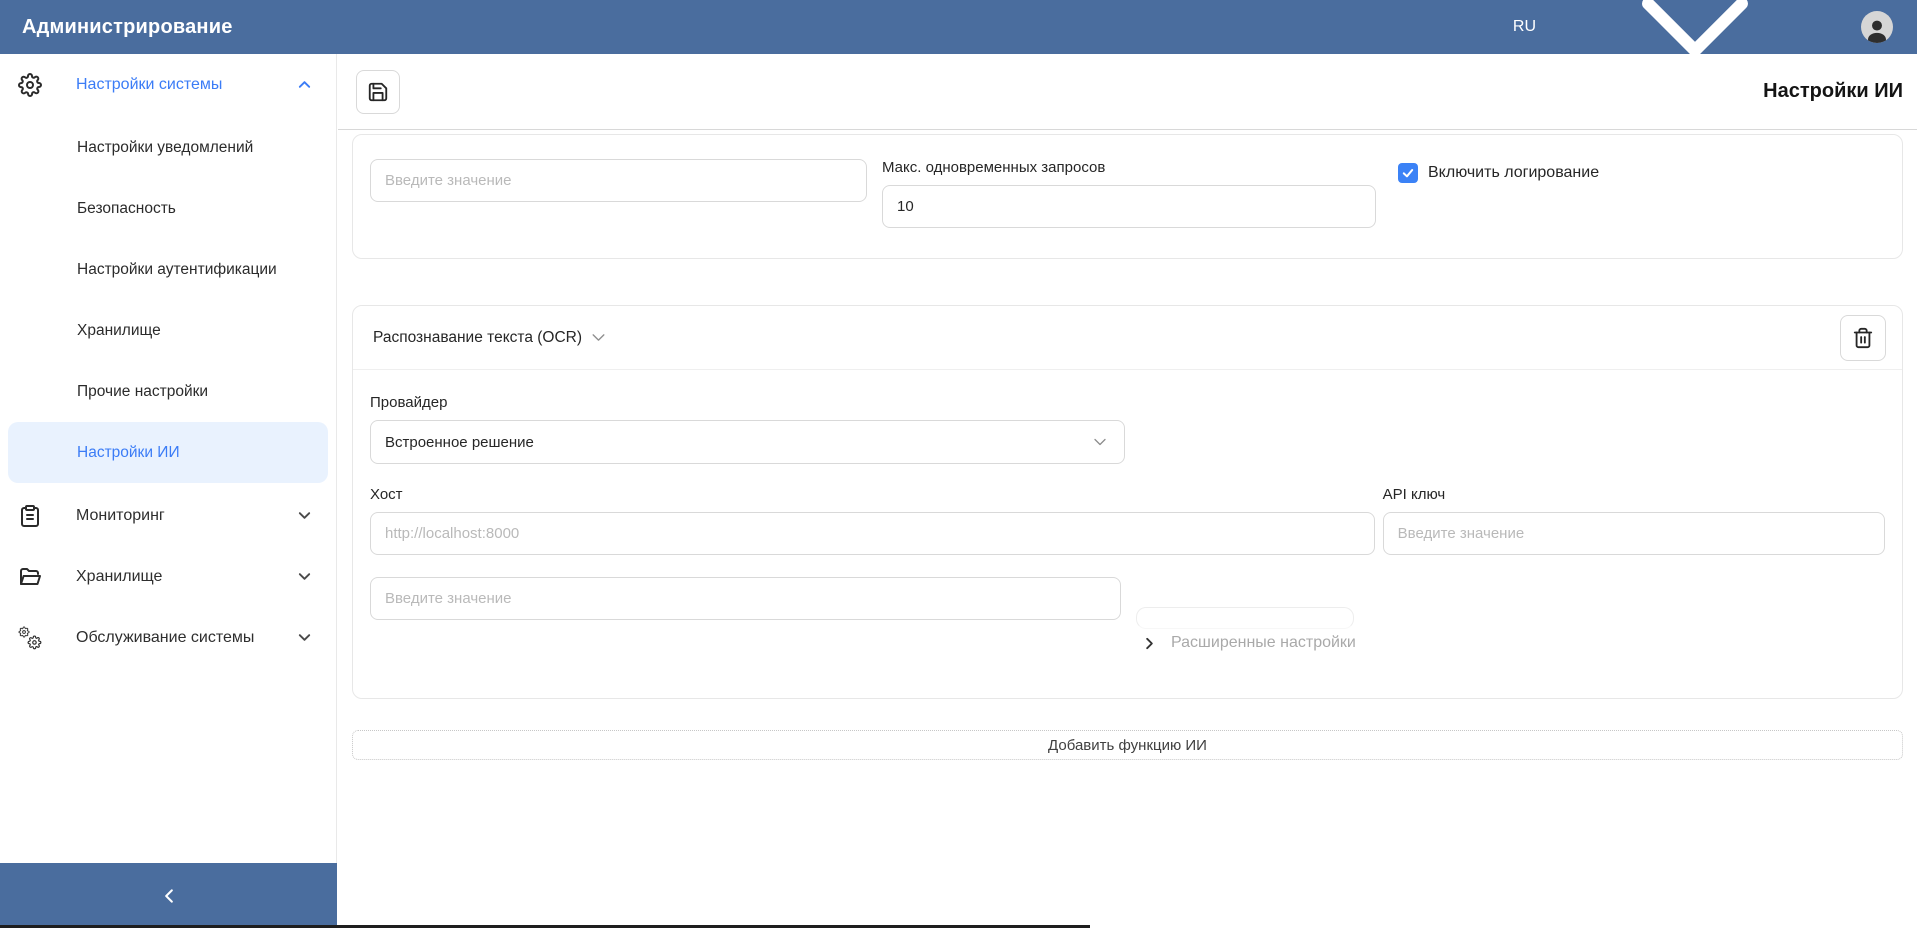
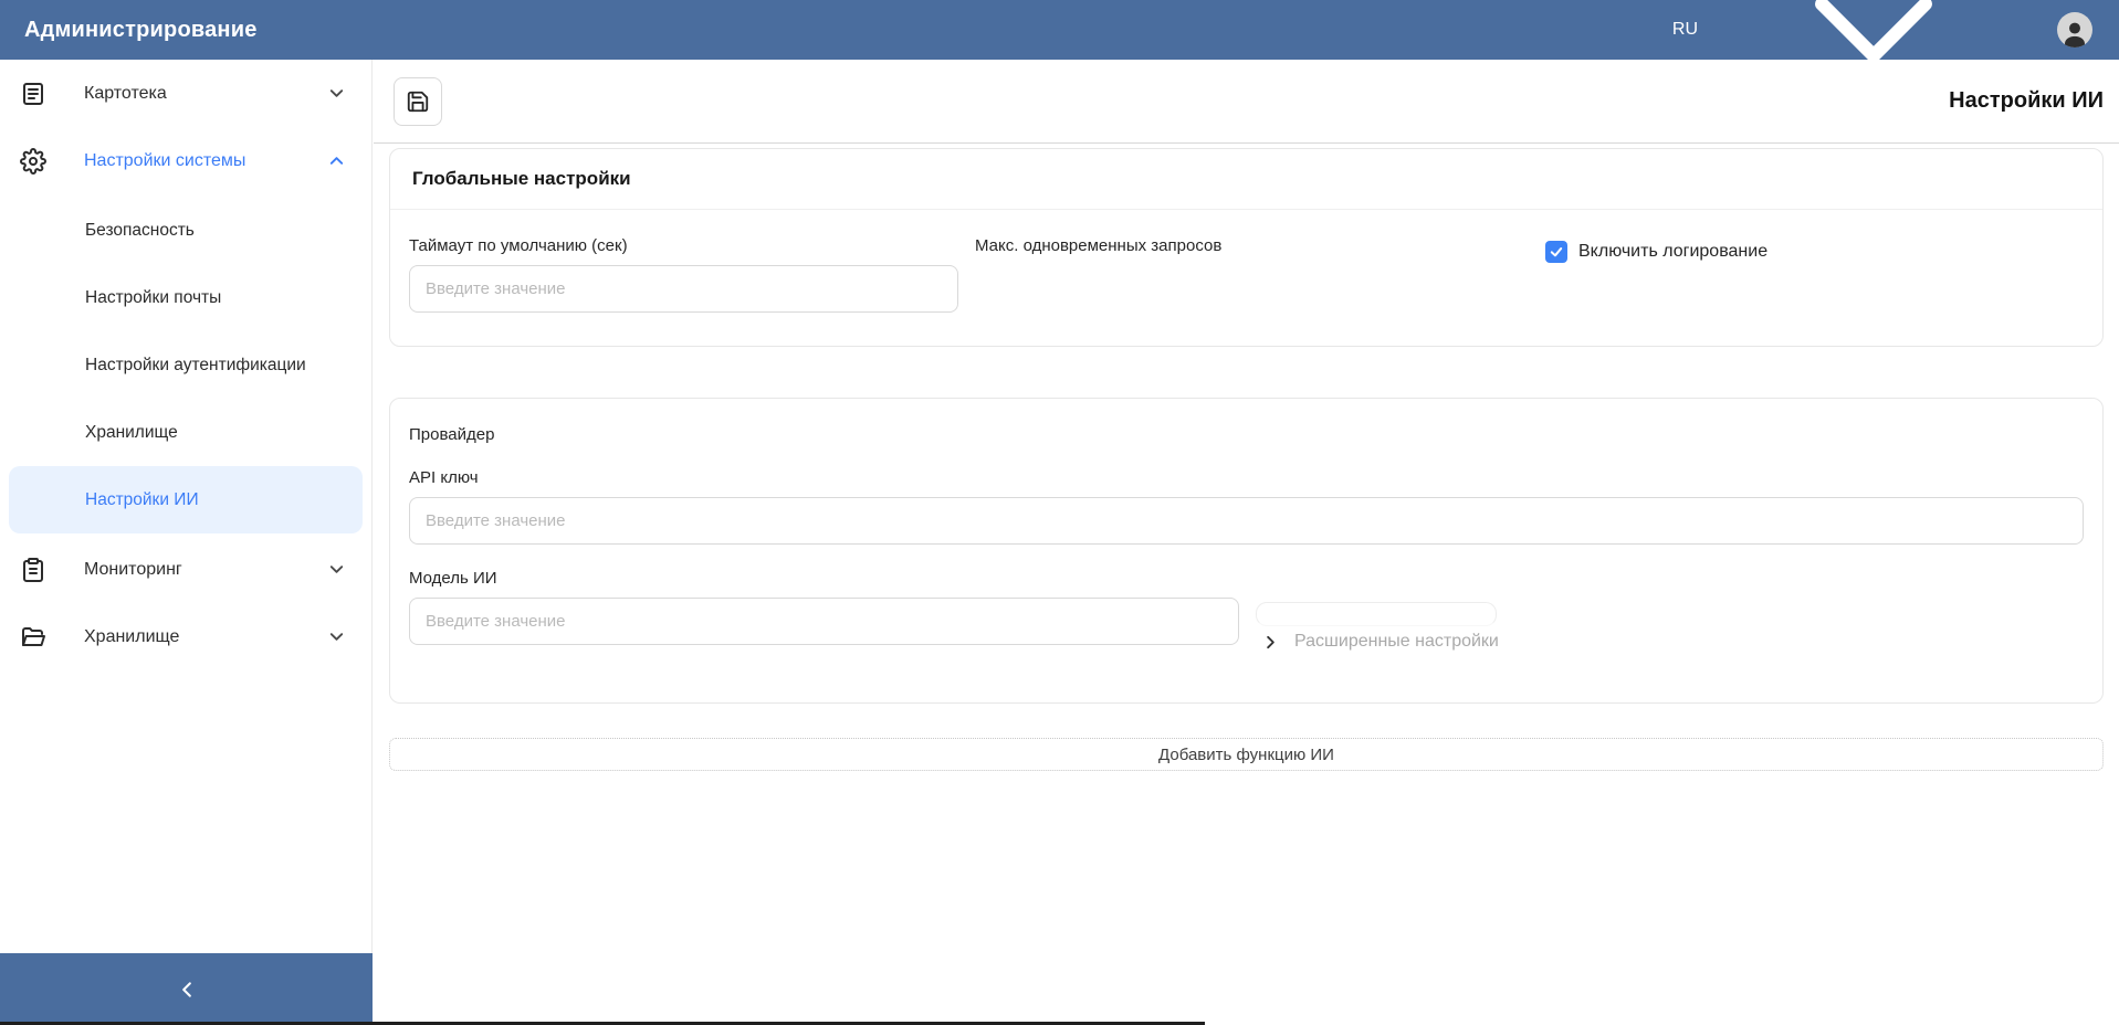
  Администрирование
  RU
+ Картотека
  Настройки системы
- Настройки уведомлений
  Безопасность
+ Настройки почты
  Настройки аутентификации
  Хранилище
- Прочие настройки
  Настройки ИИ
  Мониторинг
  Хранилище
- Обслуживание системы
  Настройки ИИ
+ Глобальные настройки
+ Таймаут по умолчанию (сек)
  Введите значение
  Макс. одновременных запросов
- 10
  Включить логирование
- Распознавание текста (OCR)
  Провайдер
- Встроенное решение
- Хост
- http://localhost:8000
  API ключ
  Введите значение
+ Модель ИИ
  Введите значение
  Расширенные настройки
  Добавить функцию ИИ
